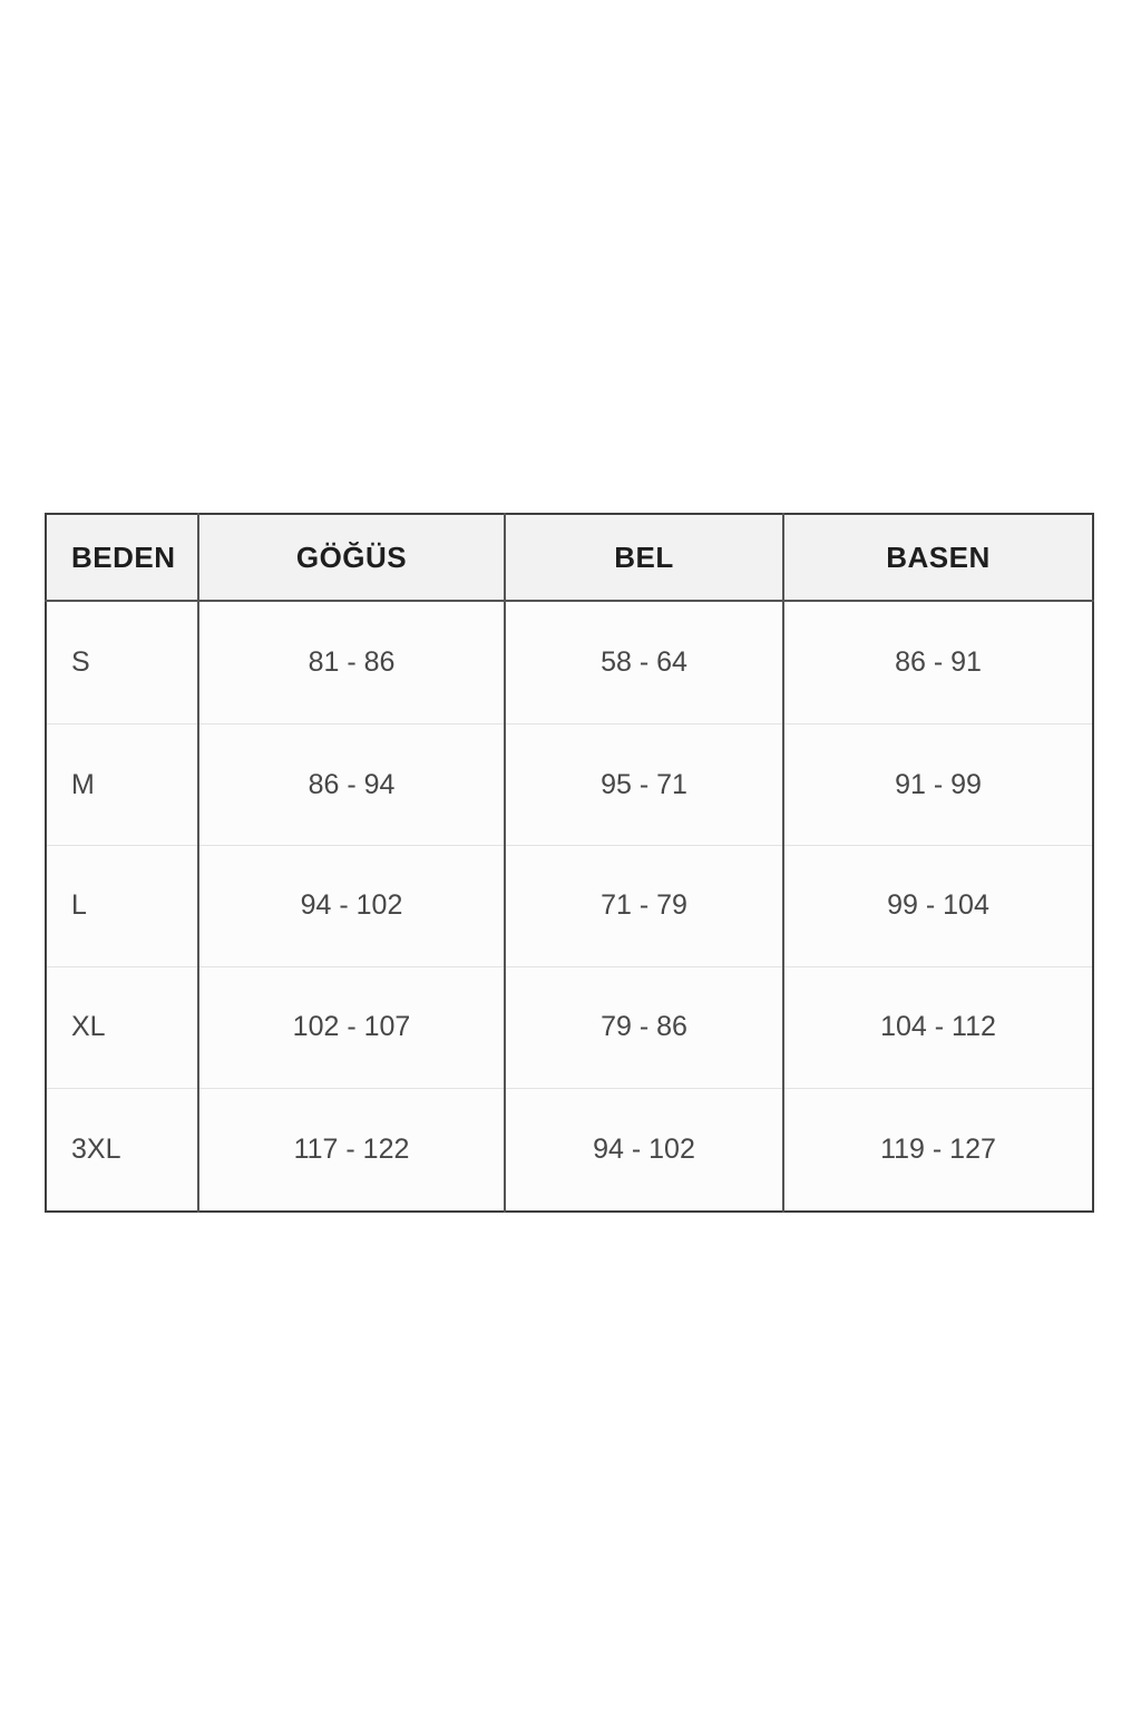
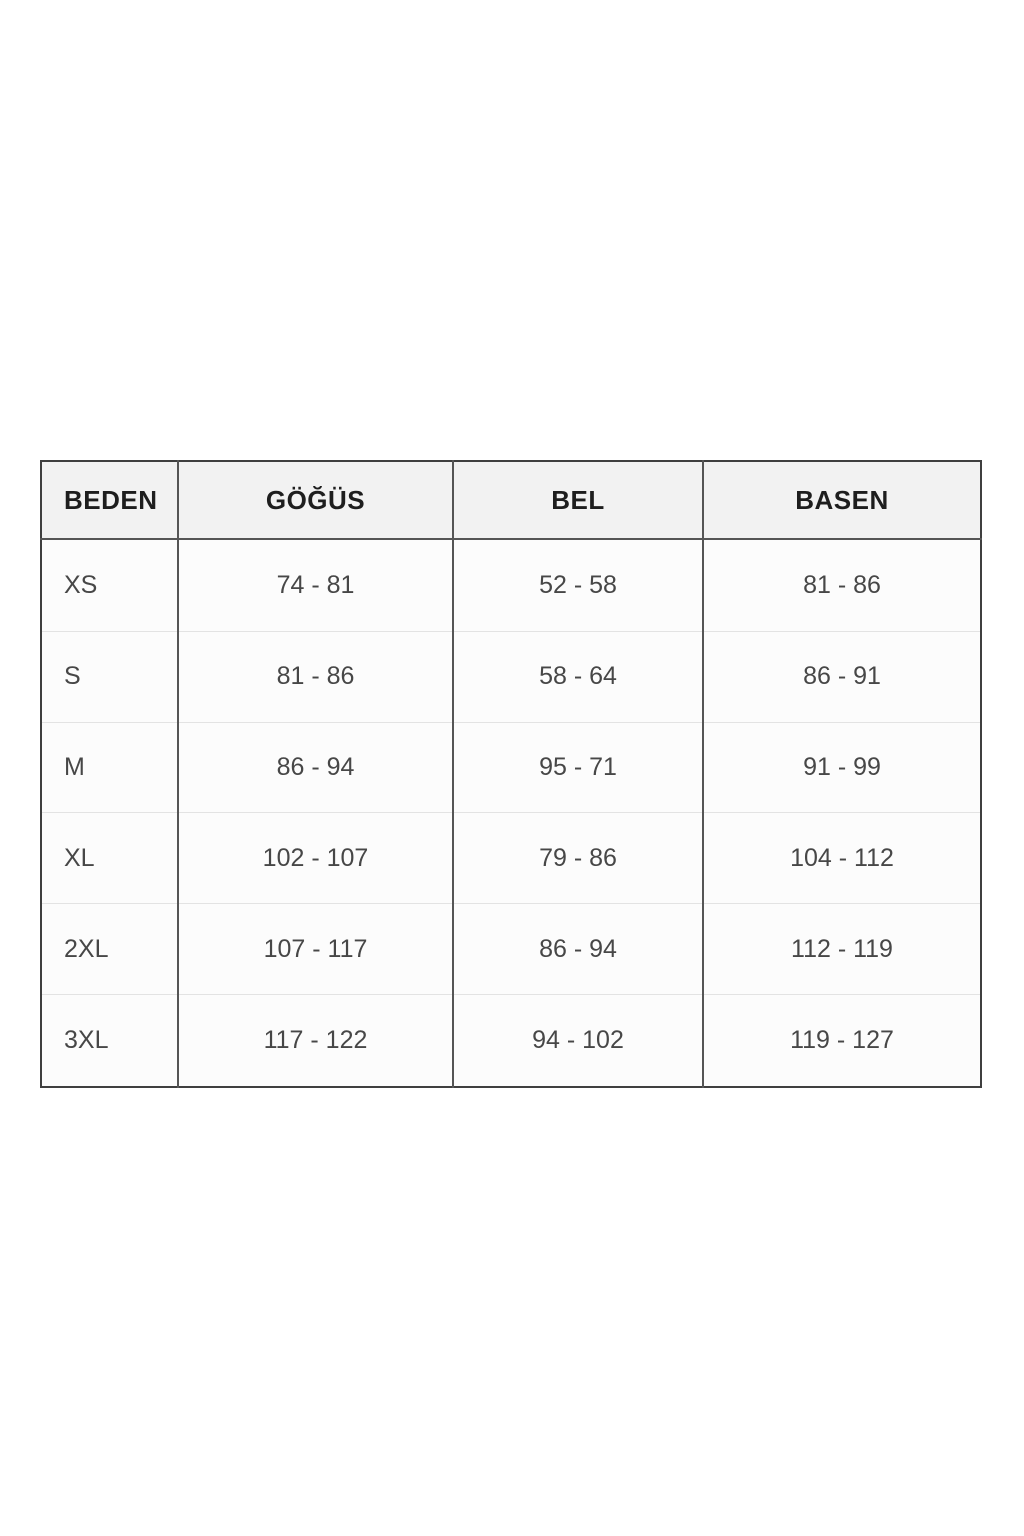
  BEDEN	GÖĞÜS	BEL	BASEN
+ XS	74 - 81	52 - 58	81 - 86
  S	81 - 86	58 - 64	86 - 91
  M	86 - 94	95 - 71	91 - 99
- L	94 - 102	71 - 79	99 - 104
  XL	102 - 107	79 - 86	104 - 112
+ 2XL	107 - 117	86 - 94	112 - 119
  3XL	117 - 122	94 - 102	119 - 127
